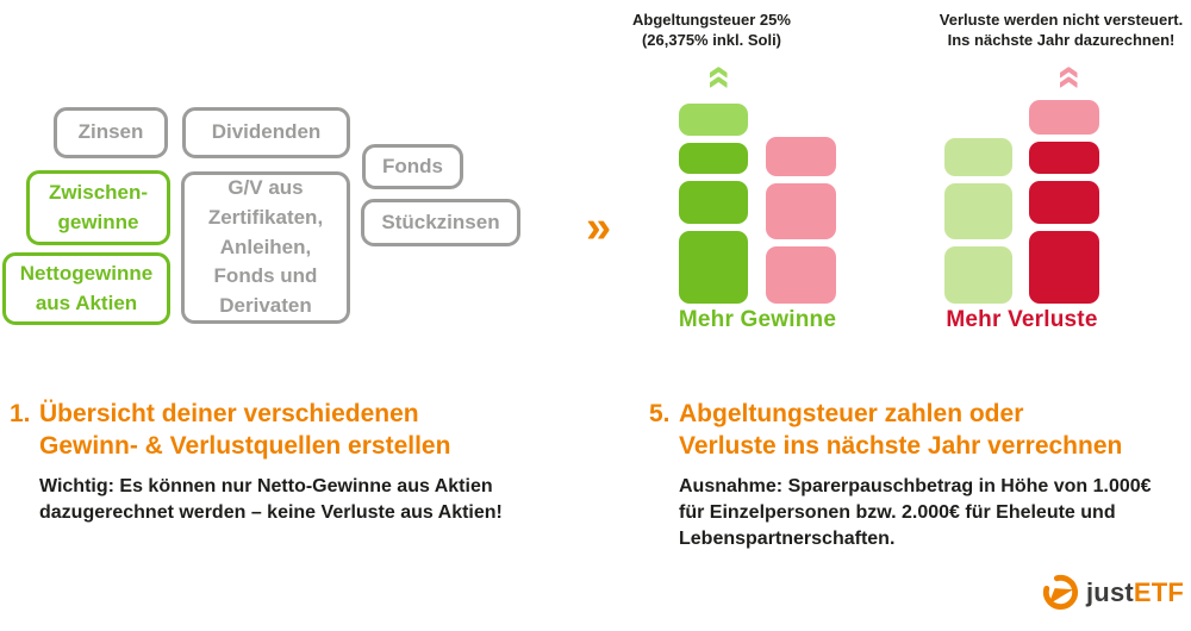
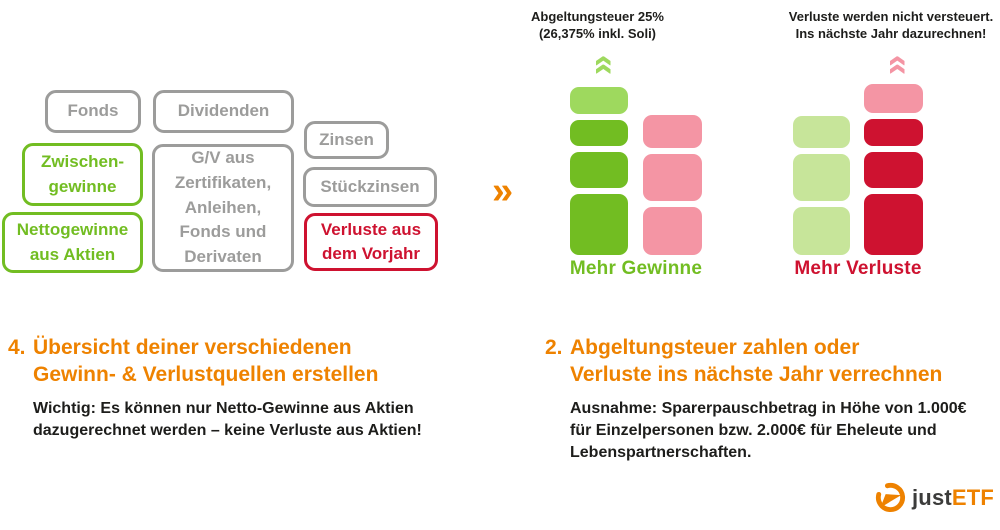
- Zinsen
+ Fonds
  Dividenden
- Fonds
+ Zinsen
  Zwischen-
  gewinne
  G/V aus
  Zertifikaten,
  Anleihen,
  Fonds und
  Derivaten
  Stückzinsen
  Nettogewinne
  aus Aktien
+ Verluste aus
+ dem Vorjahr
  »
  Abgeltungsteuer 25%
  (26,375% inkl. Soli)
  Verluste werden nicht versteuert.
  Ins nächste Jahr dazurechnen!
  Mehr Gewinne
  Mehr Verluste
- 1.
+ 4.
  Übersicht deiner verschiedenen
  Gewinn- & Verlustquellen erstellen
  Wichtig: Es können nur Netto-Gewinne aus Aktien
  dazugerechnet werden – keine Verluste aus Aktien!
- 5.
+ 2.
  Abgeltungsteuer zahlen oder
  Verluste ins nächste Jahr verrechnen
  Ausnahme: Sparerpauschbetrag in Höhe von 1.000€
  für Einzelpersonen bzw. 2.000€ für Eheleute und
  Lebenspartnerschaften.
  justETF
